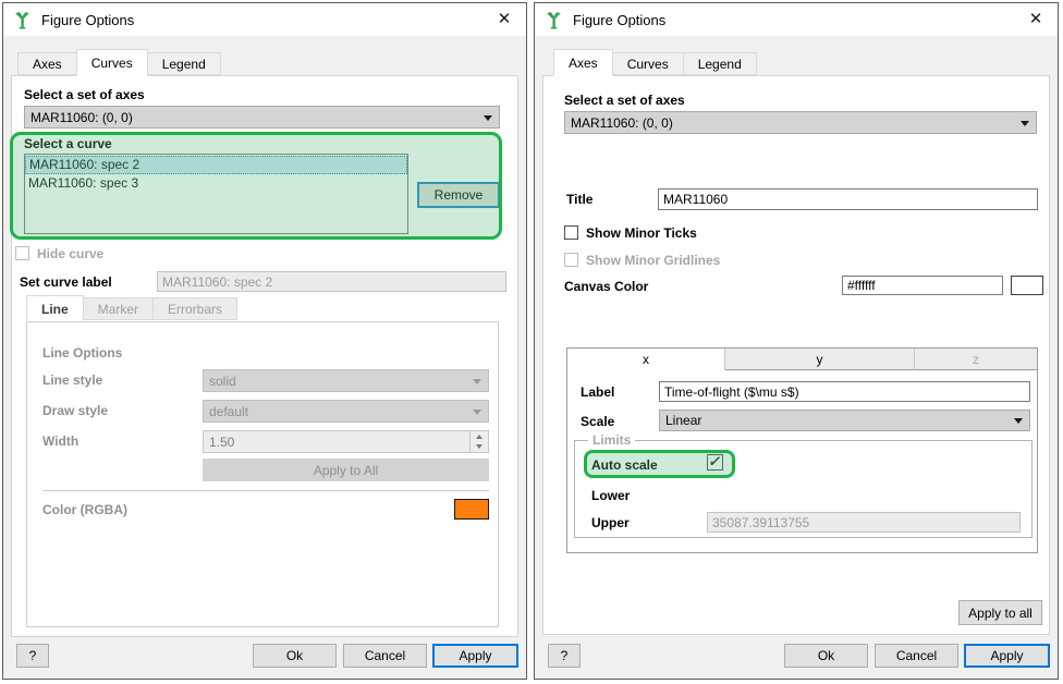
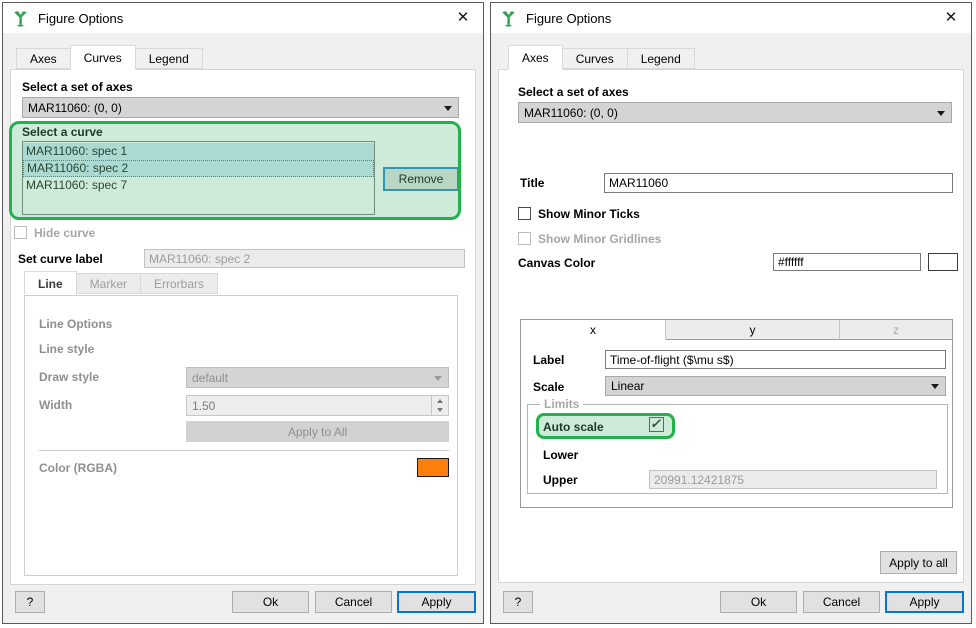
  Figure Options
  ✕
  Axes
  Curves
  Legend
  Select a set of axes
  MAR11060: (0, 0)
  Select a curve
+ MAR11060: spec 1
  MAR11060: spec 2
- MAR11060: spec 3
+ MAR11060: spec 7
  Remove
  Hide curve
  Set curve label
  MAR11060: spec 2
  Line
  Marker
  Errorbars
  Line Options
  Line style
- solid
  Draw style
  default
  Width
  1.50
  Apply to All
  Color (RGBA)
  ?
  Ok
  Cancel
  Apply
  Figure Options
  ✕
  Axes
  Curves
  Legend
  Select a set of axes
  MAR11060: (0, 0)
  Title
  MAR11060
  Show Minor Ticks
  Show Minor Gridlines
  Canvas Color
  #ffffff
  x
  y
  z
  Label
  Time-of-flight ($\mu s$)
  Scale
  Linear
  Limits
  Auto scale
  ✓
  Lower
  Upper
- 35087.39113755
+ 20991.12421875
  Apply to all
  ?
  Ok
  Cancel
  Apply
